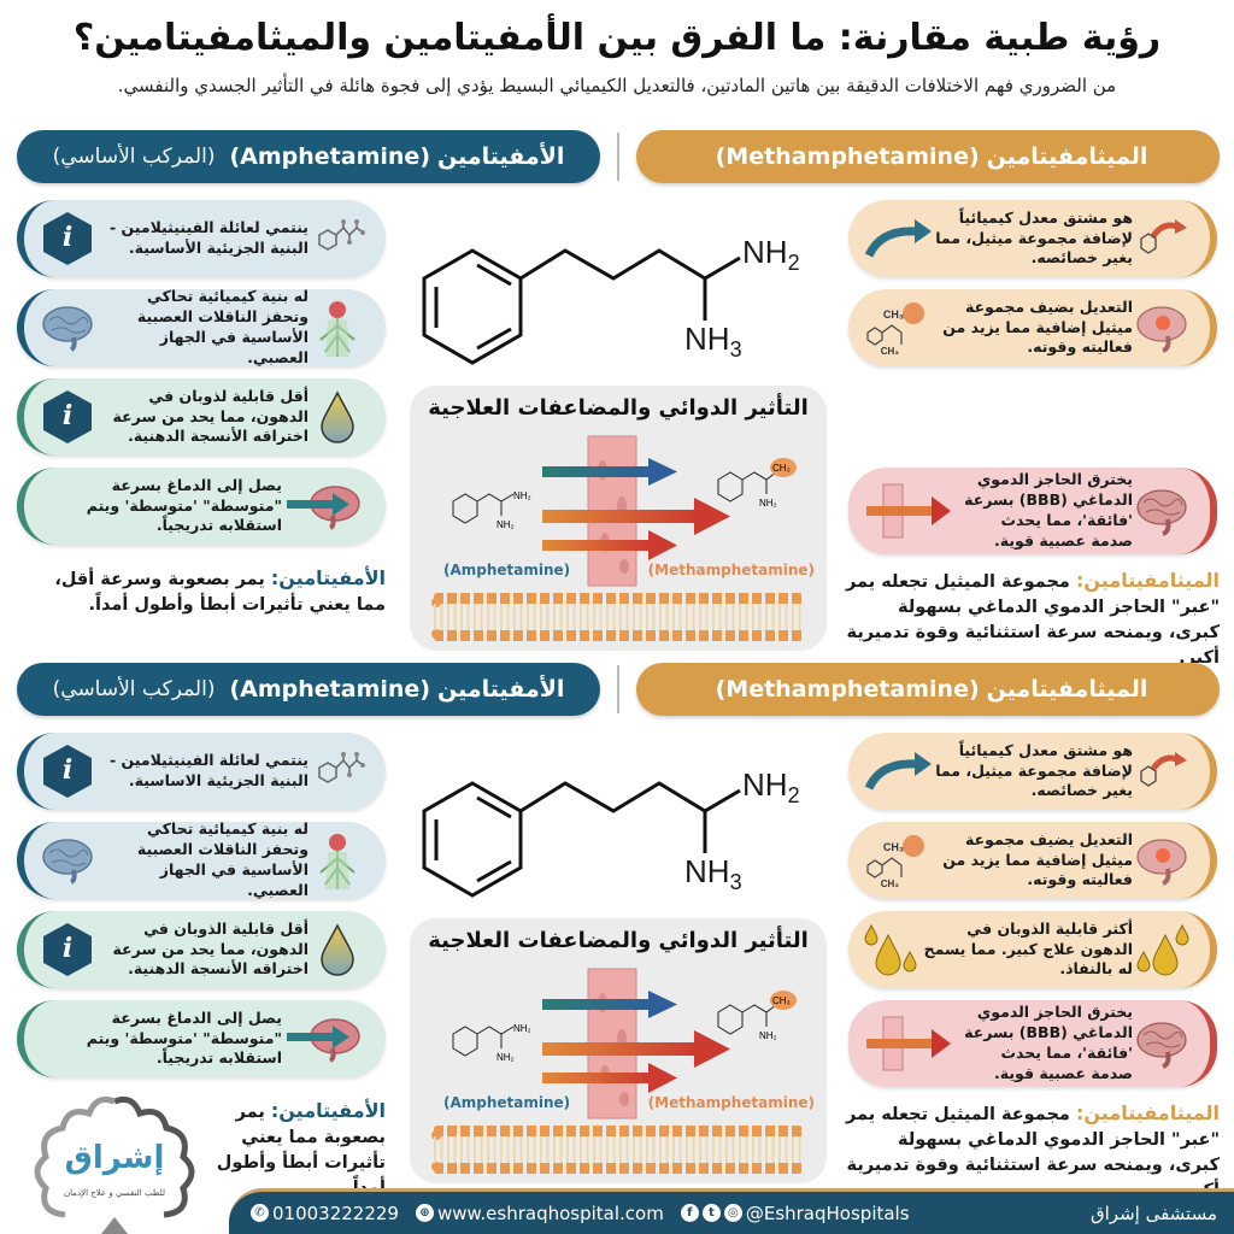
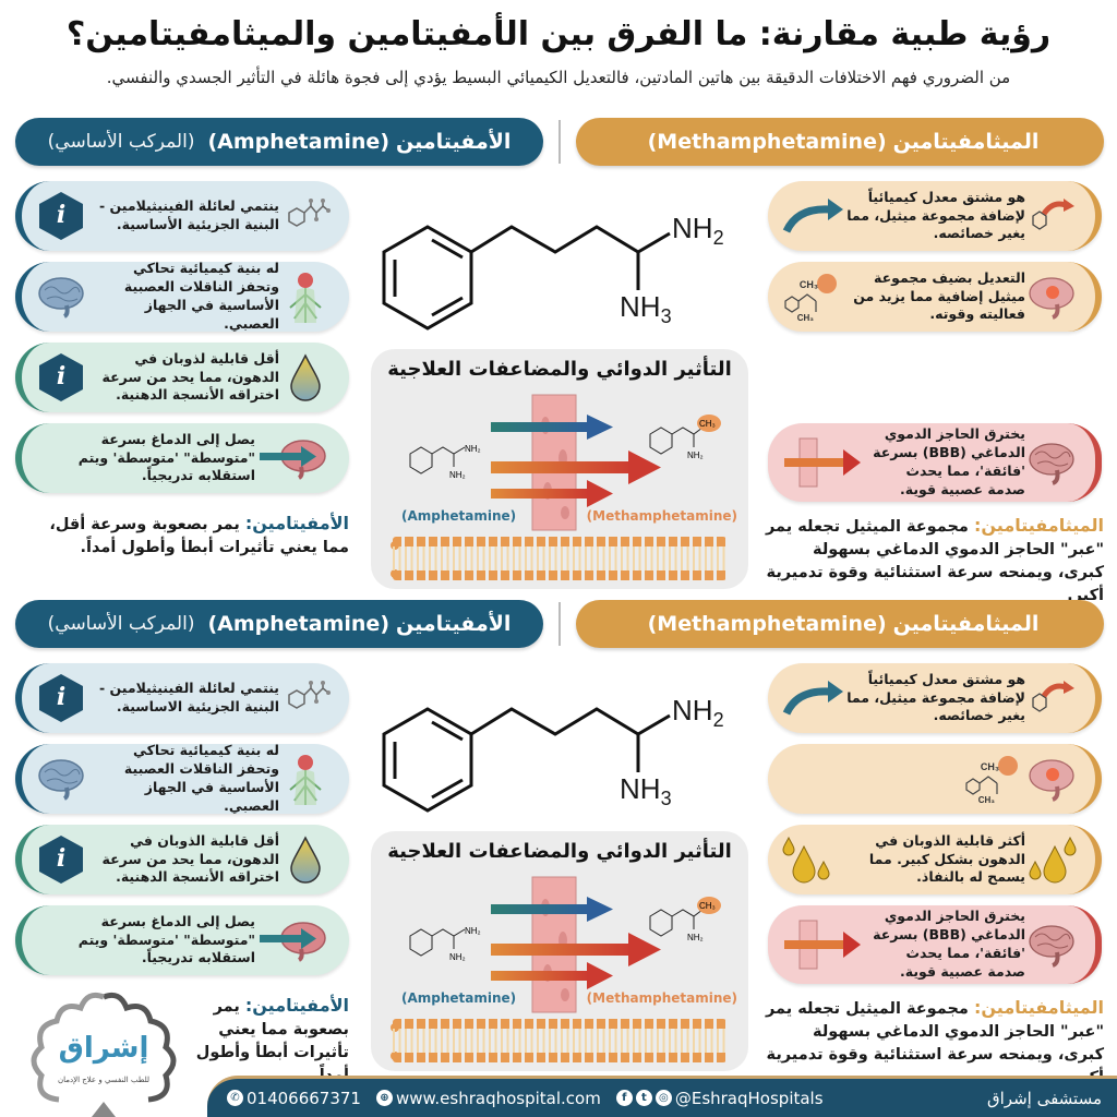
  رؤية طبية مقارنة: ما الفرق بين الأمفيتامين والميثامفيتامين؟
  من الضروري فهم الاختلافات الدقيقة بين هاتين المادتين، فالتعديل الكيميائي البسيط يؤدي إلى فجوة هائلة في التأثير الجسدي والنفسي.
  الأمفيتامين
  (Amphetamine)
  (المركب الأساسي)
  الميثامفيتامين
  (Methamphetamine)
  ينتمي لعائلة الفينيثيلامين - البنية الجزيئية الأساسية.
  i
  له بنية كيميائية تحاكي وتحفز الناقلات العصبية الأساسية في الجهاز العصبي.
  أقل قابلية لذوبان في الدهون، مما يحد من سرعة اختراقه الأنسجة الدهنية.
  i
  يصل إلى الدماغ بسرعة "متوسطة" 'متوسطة' ويتم استقلابه تدريجياً.
  هو مشتق معدل كيميائياً لإضافة مجموعة ميثيل، مما يغير خصائصه.
  التعديل بضيف مجموعة ميثيل إضافية مما يزيد من فعاليته وقوته.
  CH₃
  CH₃
  يخترق الحاجز الدموي الدماغي (BBB) بسرعة 'فائقة'، مما يحدث صدمة عصبية قوية.
  NH2
  NH3
  التأثير الدوائي والمضاعفات العلاجية
  NH₂
  NH₂
  CH₃
  NH₂
  (Amphetamine)
  (Methamphetamine)
  الأمفيتامين: يمر بصعوبة وسرعة أقل، مما يعني تأثيرات أبطأ وأطول أمداً.
  الميثامفيتامين: مجموعة الميثيل تجعله يمر "عبر" الحاجز الدموي الدماغي بسهولة كبرى، ويمنحه سرعة استثنائية وقوة تدميرية أكبر.
  الأمفيتامين
  (Amphetamine)
  (المركب الأساسي)
  الميثامفيتامين
  (Methamphetamine)
  ينتمي لعائلة الفينيثيلامين - البنية الجزيئية الاساسية.
  i
  له بنية كيميائية تحاكي وتحفز الناقلات العصبية الأساسية في الجهاز العصبي.
  أقل قابلية الذوبان في الدهون، مما يحد من سرعة اختراقه الأنسجة الدهنية.
  i
  يصل إلى الدماغ بسرعة "متوسطة" 'متوسطة' ويتم استقلابه تدريجياً.
  هو مشتق معدل كيميائياً لإضافة مجموعة ميثيل، مما يغير خصائصه.
- التعديل يضيف مجموعة ميثيل إضافية مما يزيد من فعاليته وقوته.
  CH₃
  CH₃
- أكثر قابلية الذوبان في الدهون علاج كبير. مما يسمح له بالنفاذ.
+ أكثر قابلية الذوبان في الدهون بشكل كبير. مما يسمح له بالنفاذ.
  يخترق الحاجز الدموي الدماغي (BBB) بسرعة 'فائقة'، مما يحدث صدمة عصبية قوية.
  NH2
  NH3
  التأثير الدوائي والمضاعفات العلاجية
  NH₂
  NH₂
  CH₃
  NH₂
  (Amphetamine)
  (Methamphetamine)
  الأمفيتامين: يمر بصعوبة مما يعني تأثيرات أبطأ وأطول
  الميثامفيتامين: مجموعة الميثيل تجعله يمر "عبر" الحاجز الدموي الدماغي بسهولة كبرى، ويمنحه سرعة استثنائية وقوة تدميرية
  إشراق
  للطب النفسي و علاج الإدمان
  ✆
- 01003222229
+ 01406667371
  ⊕
  www.eshraqhospital.com
  f
  t
  ◎
  @EshraqHospitals
  مستشفى إشراق
